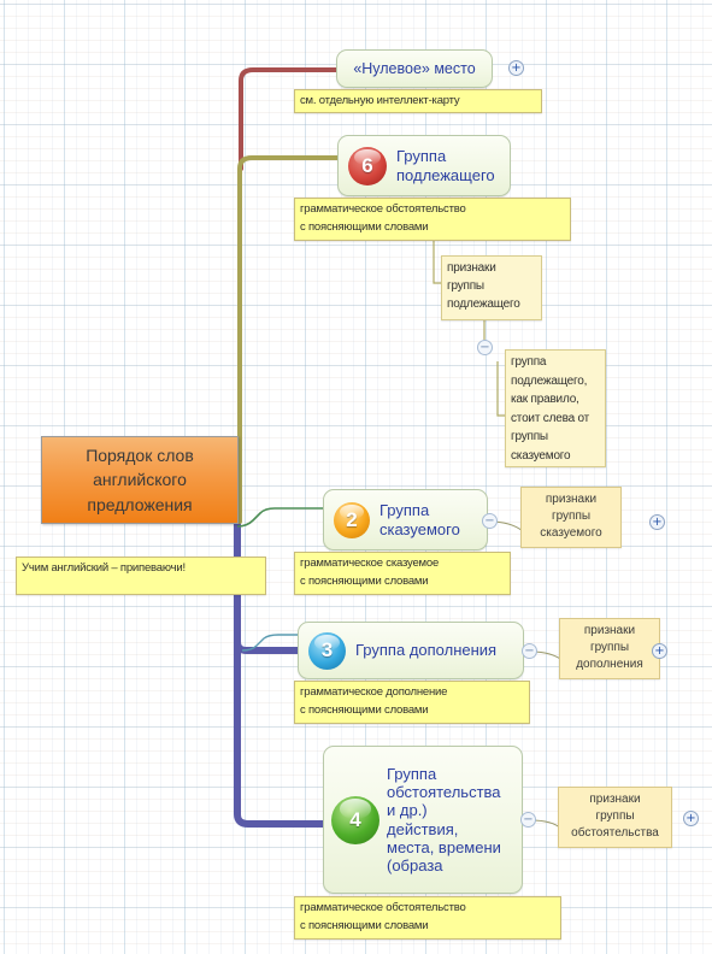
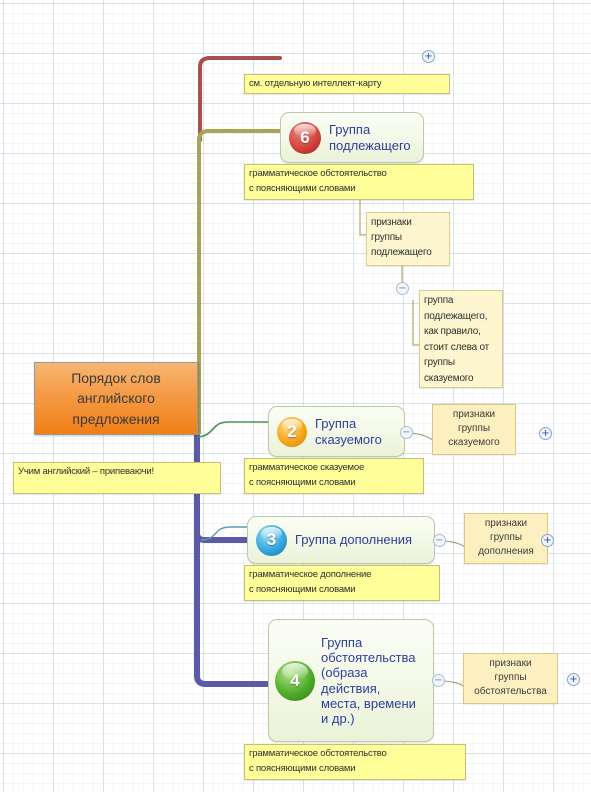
  Порядок слов английского предложения
  Учим английский – припеваючи!
- «Нулевое» место
  +
  см. отдельную интеллект-карту
  6
  Группа
  подлежащего
  грамматическое обстоятельство
  с поясняющими словами
  признаки
  группы
  подлежащего
  −
  группа
  подлежащего,
  как правило,
  стоит слева от
  группы
  сказуемого
  2
  Группа
  сказуемого
  −
  грамматическое сказуемое
  с поясняющими словами
  признаки
  группы
  сказуемого
  +
  3
  Группа дополнения
  −
  грамматическое дополнение
  с поясняющими словами
  признаки
  группы
  дополнения
  +
  4
  Группа
  обстоятельства
- и др.)
+ (образа
  действия,
  места, времени
- (образа
+ и др.)
  −
  грамматическое обстоятельство
  с поясняющими словами
  признаки
  группы
  обстоятельства
  +
